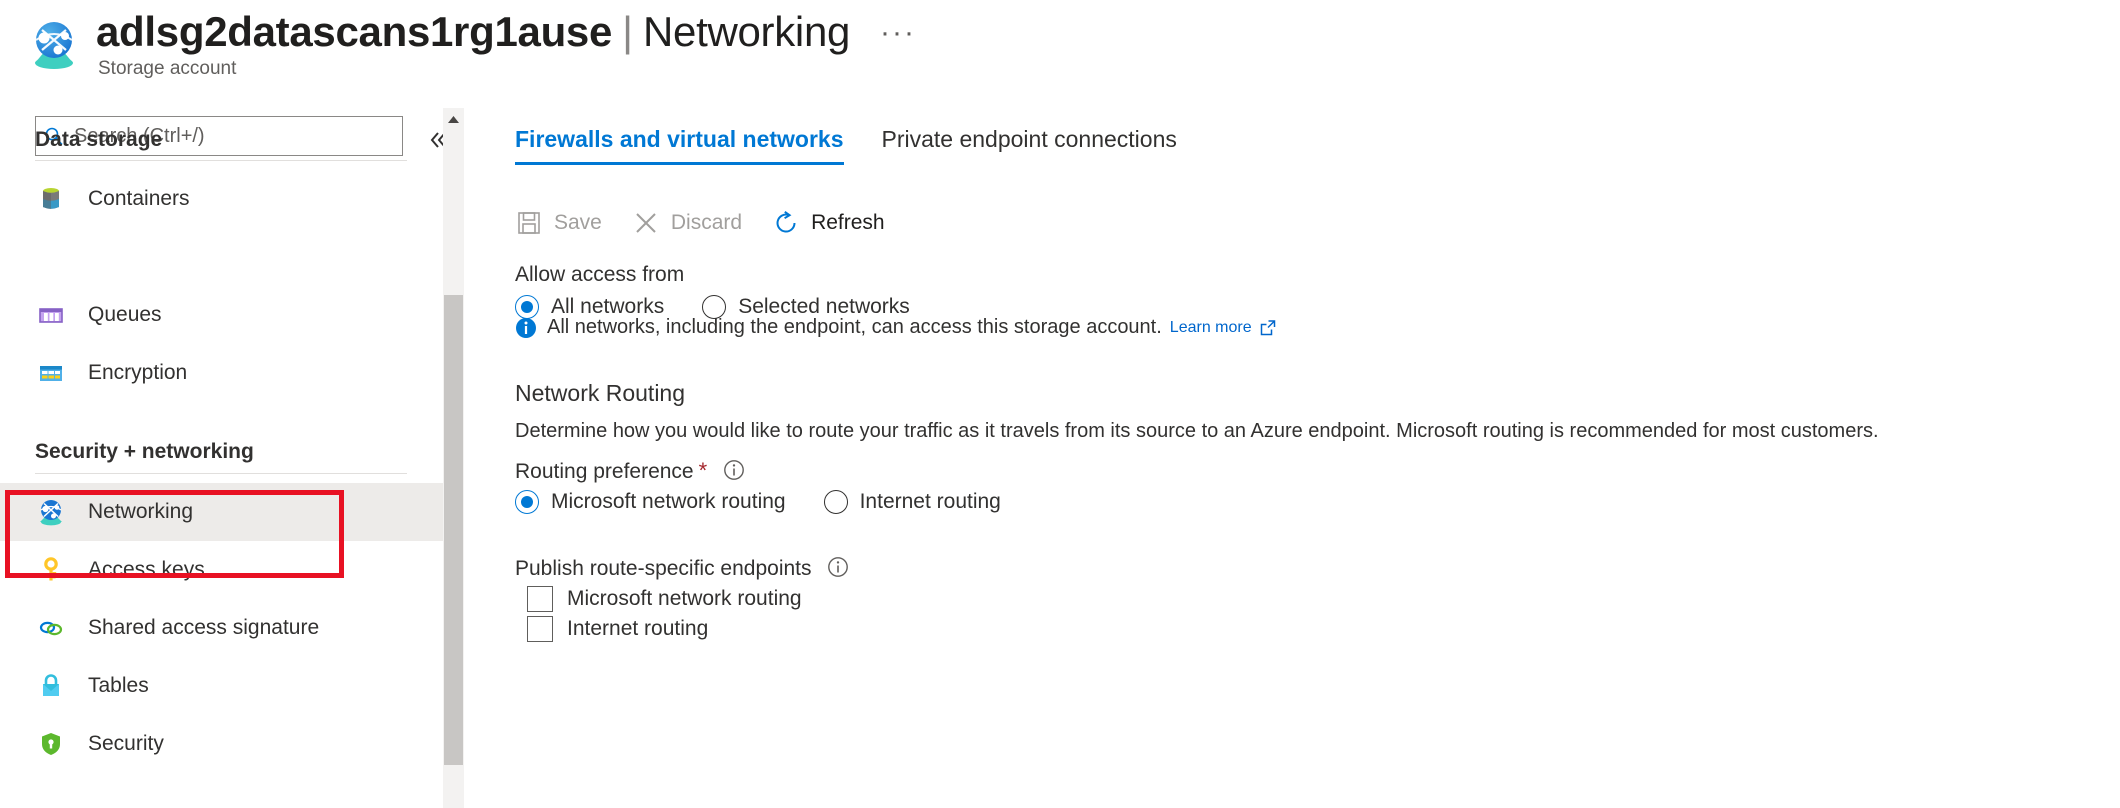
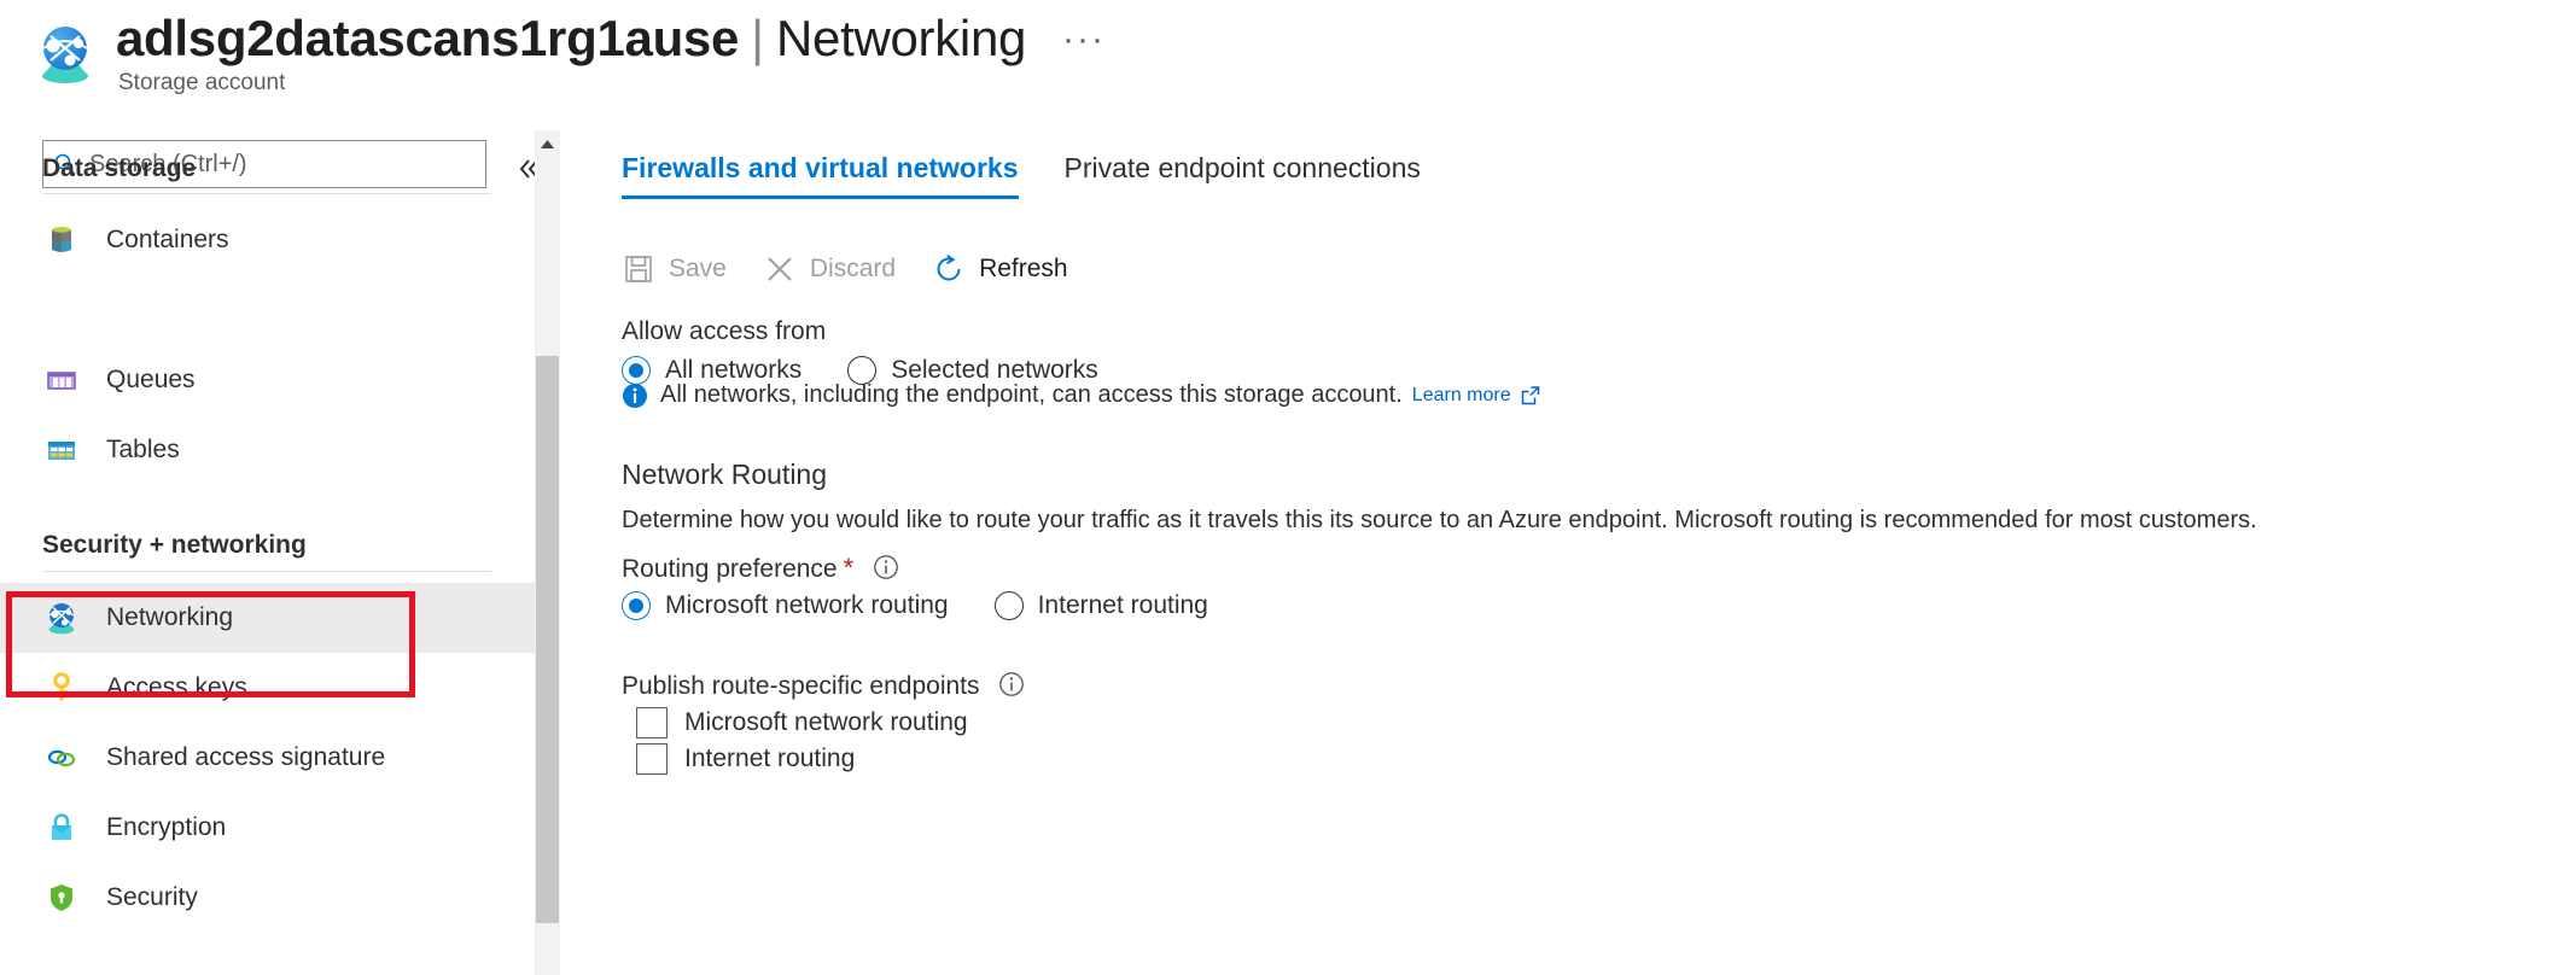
  adlsg2datascans1rg1ause | Networking
  ···
  Storage account
  Search (Ctrl+/)
  Data storage
  Containers
  Queues
- Encryption
+ Tables
  Security + networking
  Networking
  Access keys
  Shared access signature
- Tables
+ Encryption
  Security
  Firewalls and virtual networks
  Private endpoint connections
  Save
  Discard
  Refresh
  Allow access from
  All networks
  Selected networks
  All networks, including the endpoint, can access this storage account.
  Learn more
  Network Routing
- Determine how you would like to route your traffic as it travels from its source to an Azure endpoint. Microsoft routing is recommended for most customers.
+ Determine how you would like to route your traffic as it travels this its source to an Azure endpoint. Microsoft routing is recommended for most customers.
  Routing preference *
  Microsoft network routing
  Internet routing
  Publish route-specific endpoints
  Microsoft network routing
  Internet routing
